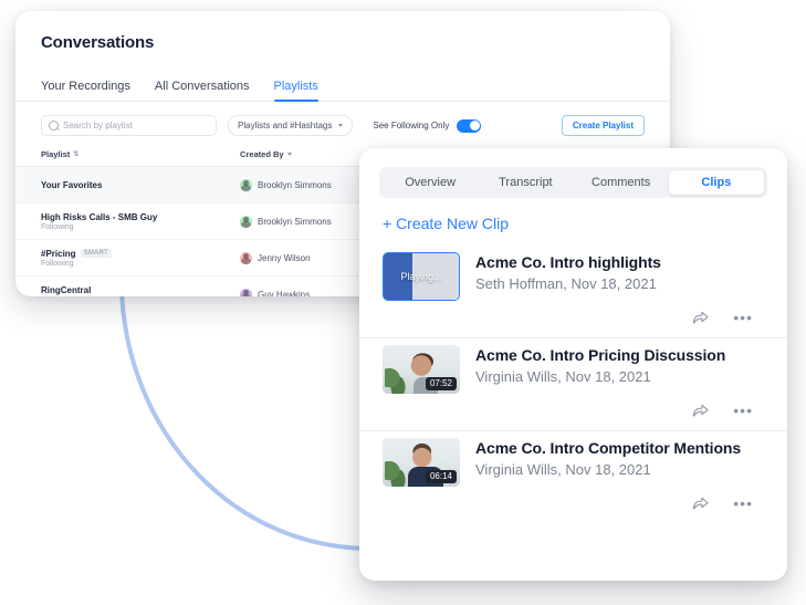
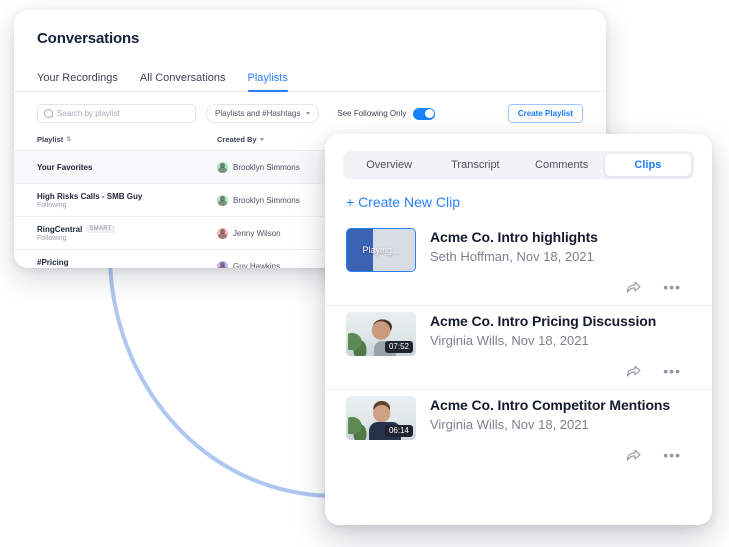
  Conversations
  Your Recordings
  All Conversations
  Playlists
  Search by playlist
  Playlists and #Hashtags
  See Following Only
  Create Playlist
  Playlist
  Created By
  Your Favorites
  Brooklyn Simmons
  High Risks Calls - SMB Guy
  Brooklyn Simmons
- #Pricing
+ RingCentral
  Jenny Wilson
- RingCentral
+ #Pricing
  Guy Hawkins
  Overview
  Transcript
  Comments
  Clips
  + Create New Clip
  Playing...
  Acme Co. Intro highlights
  Seth Hoffman, Nov 18, 2021
  •••
  07:52
  Acme Co. Intro Pricing Discussion
  Virginia Wills, Nov 18, 2021
  •••
  06:14
  Acme Co. Intro Competitor Mentions
  Virginia Wills, Nov 18, 2021
  •••
